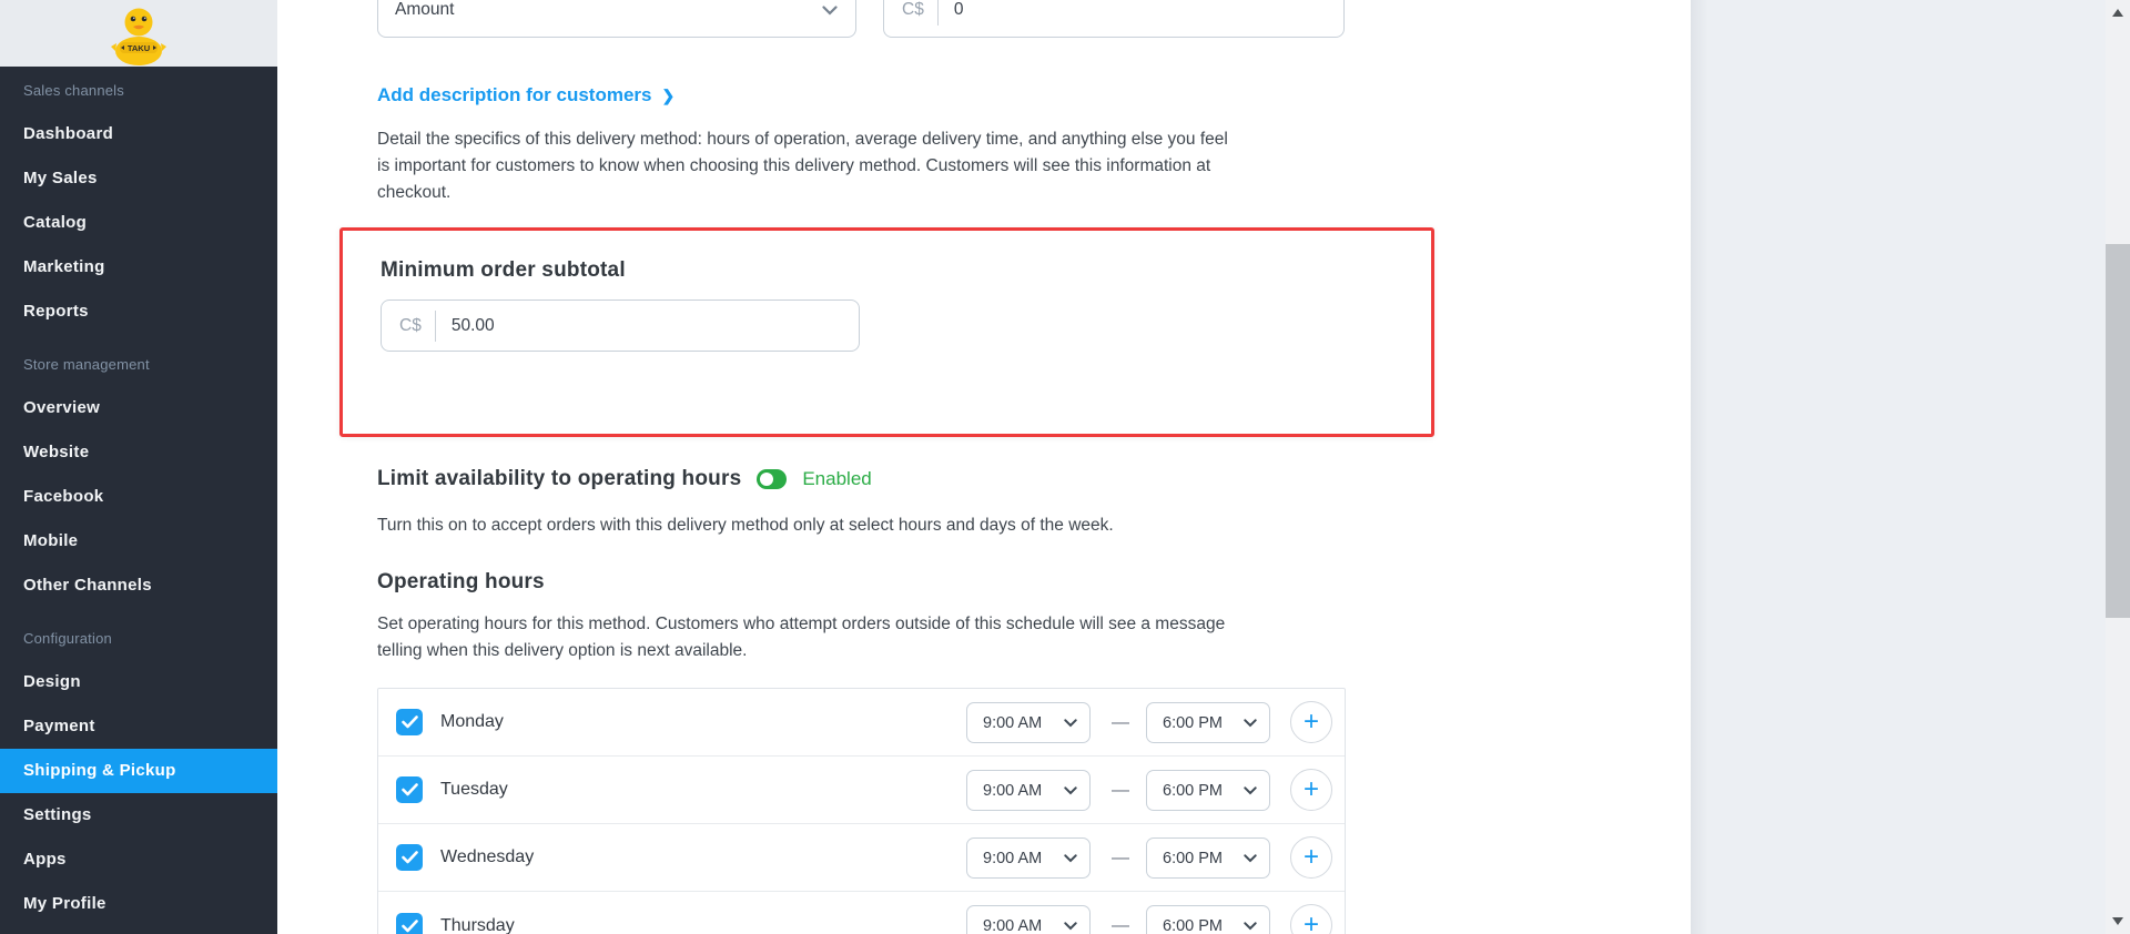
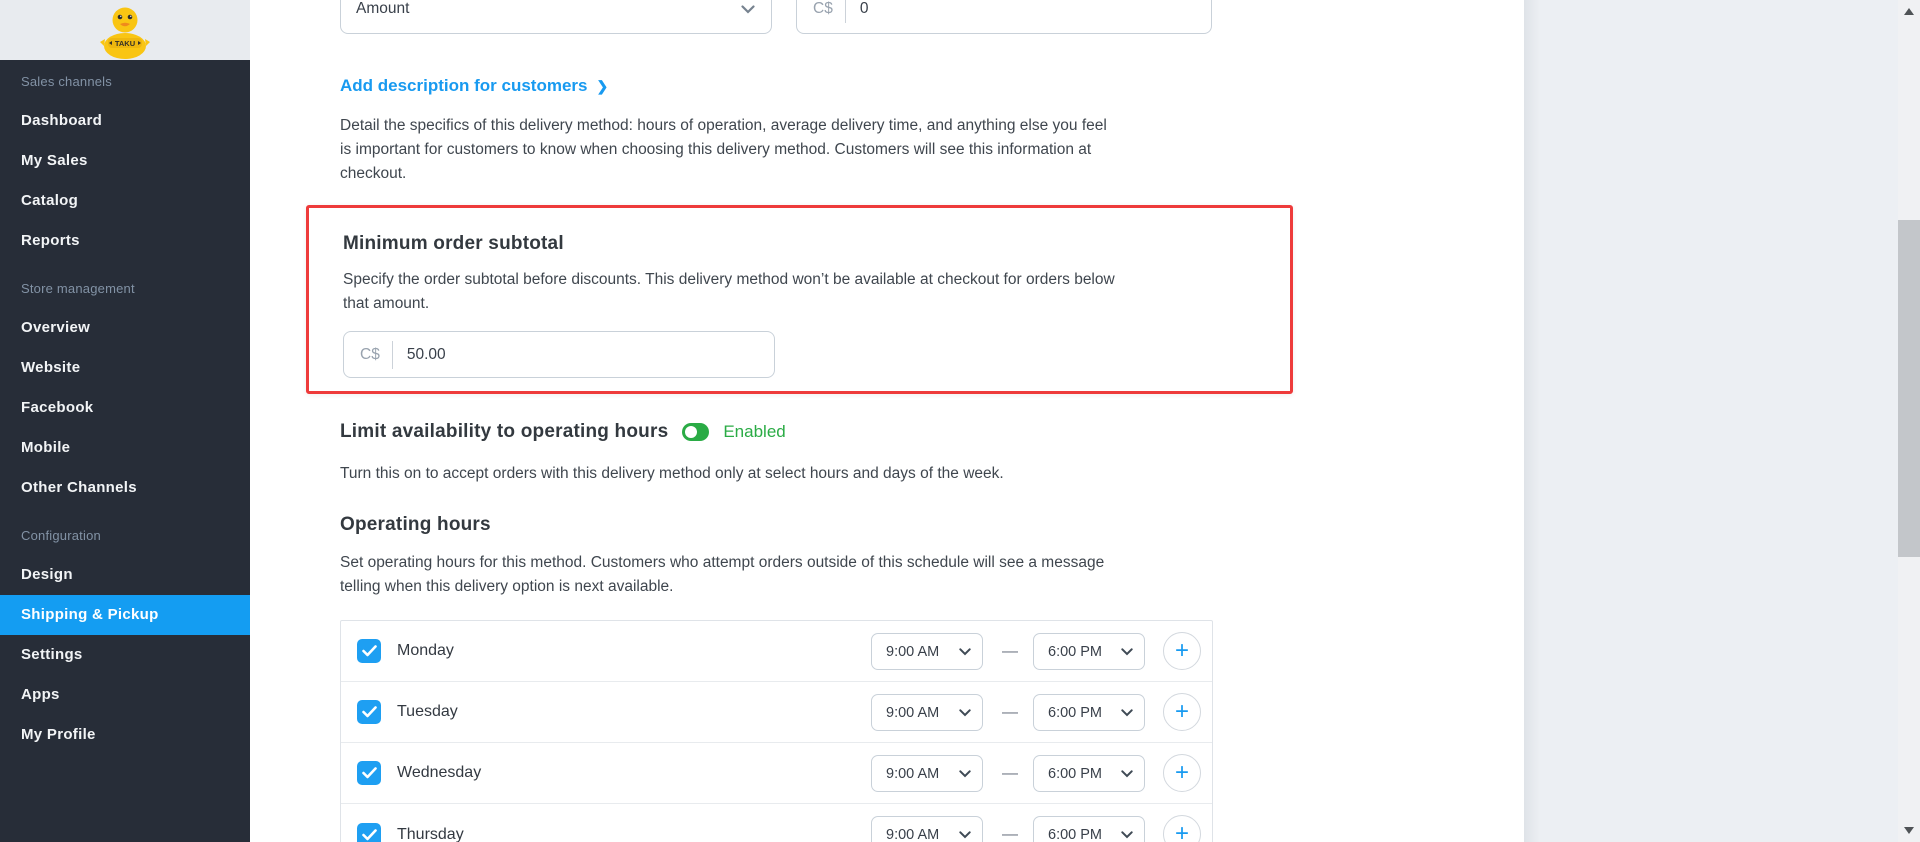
  TAKU
  Sales channels
  Dashboard
  My Sales
  Catalog
- Marketing
  Reports
  Store management
  Overview
  Website
  Facebook
  Mobile
  Other Channels
  Configuration
  Design
- Payment
  Shipping & Pickup
  Settings
  Apps
  My Profile
  Amount
  C$
  0
  Add description for customers
  ❯
  Detail the specifics of this delivery method: hours of operation, average delivery time, and anything else you feel
  is important for customers to know when choosing this delivery method. Customers will see this information at
  checkout.
  Minimum order subtotal
+ Specify the order subtotal before discounts. This delivery method won’t be available at checkout for orders below
+ that amount.
  C$
  50.00
  Limit availability to operating hours
  Enabled
  Turn this on to accept orders with this delivery method only at select hours and days of the week.
  Operating hours
  Set operating hours for this method. Customers who attempt orders outside of this schedule will see a message
  telling when this delivery option is next available.
  Monday
  9:00 AM
  —
  6:00 PM
  +
  Tuesday
  9:00 AM
  —
  6:00 PM
  +
  Wednesday
  9:00 AM
  —
  6:00 PM
  +
  Thursday
  9:00 AM
  —
  6:00 PM
  +
